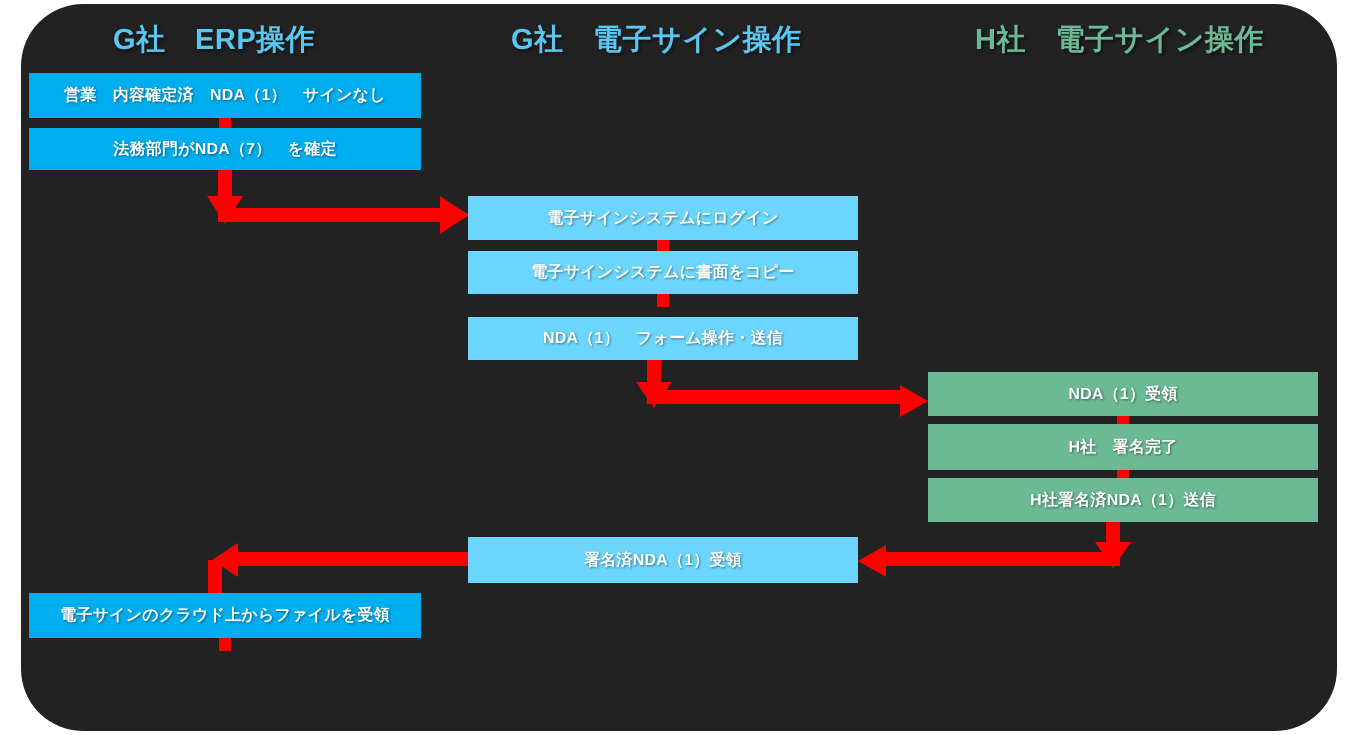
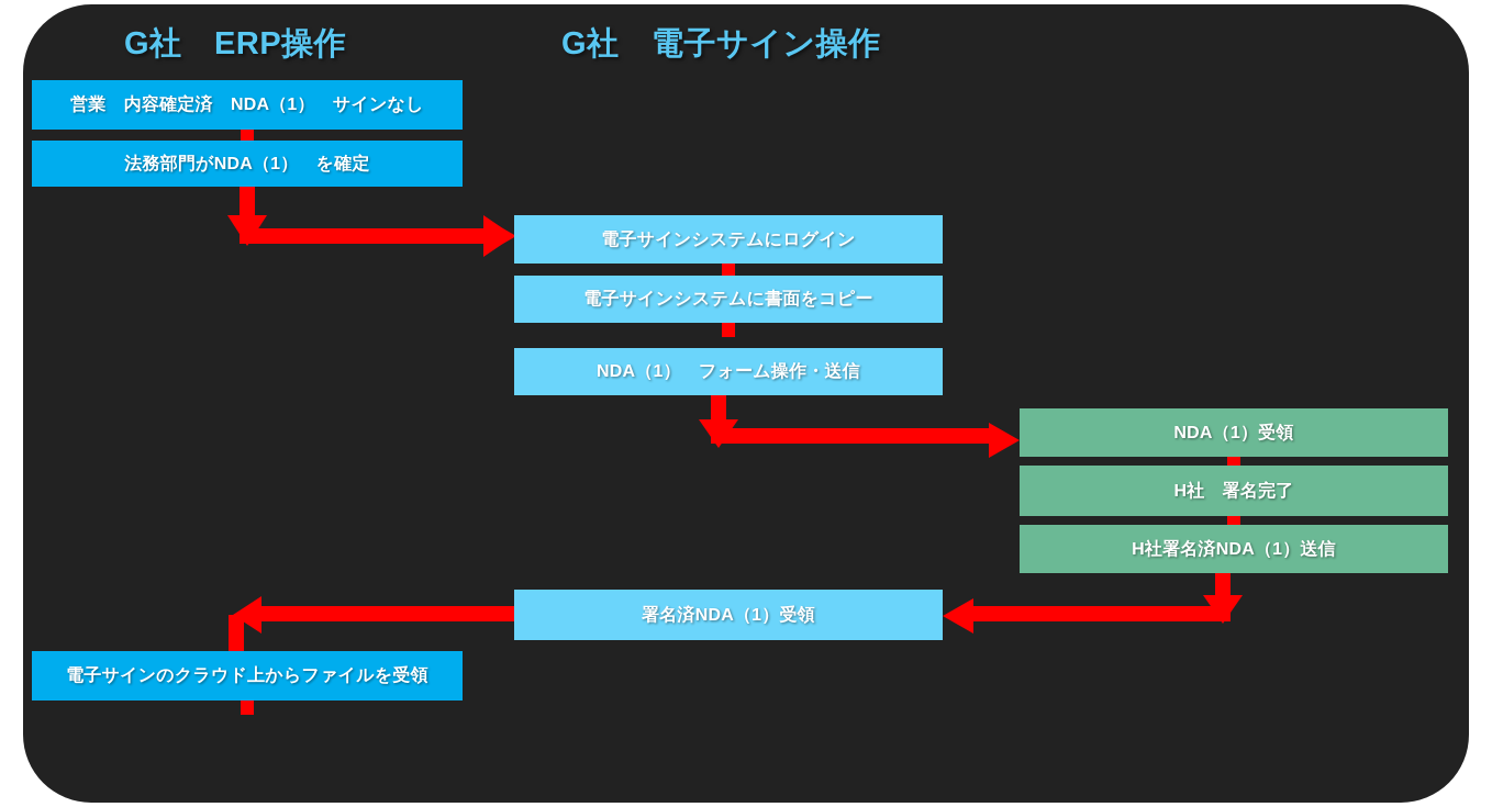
  G社 ERP操作
  G社 電子サイン操作
- H社 電子サイン操作
  営業 内容確定済 NDA（1） サインなし
- 法務部門がNDA（7） を確定
+ 法務部門がNDA（1） を確定
  電子サインシステムにログイン
  電子サインシステムに書面をコピー
  NDA（1） フォーム操作・送信
  NDA（1）受領
  H社 署名完了
  H社署名済NDA（1）送信
  署名済NDA（1）受領
  電子サインのクラウド上からファイルを受領
